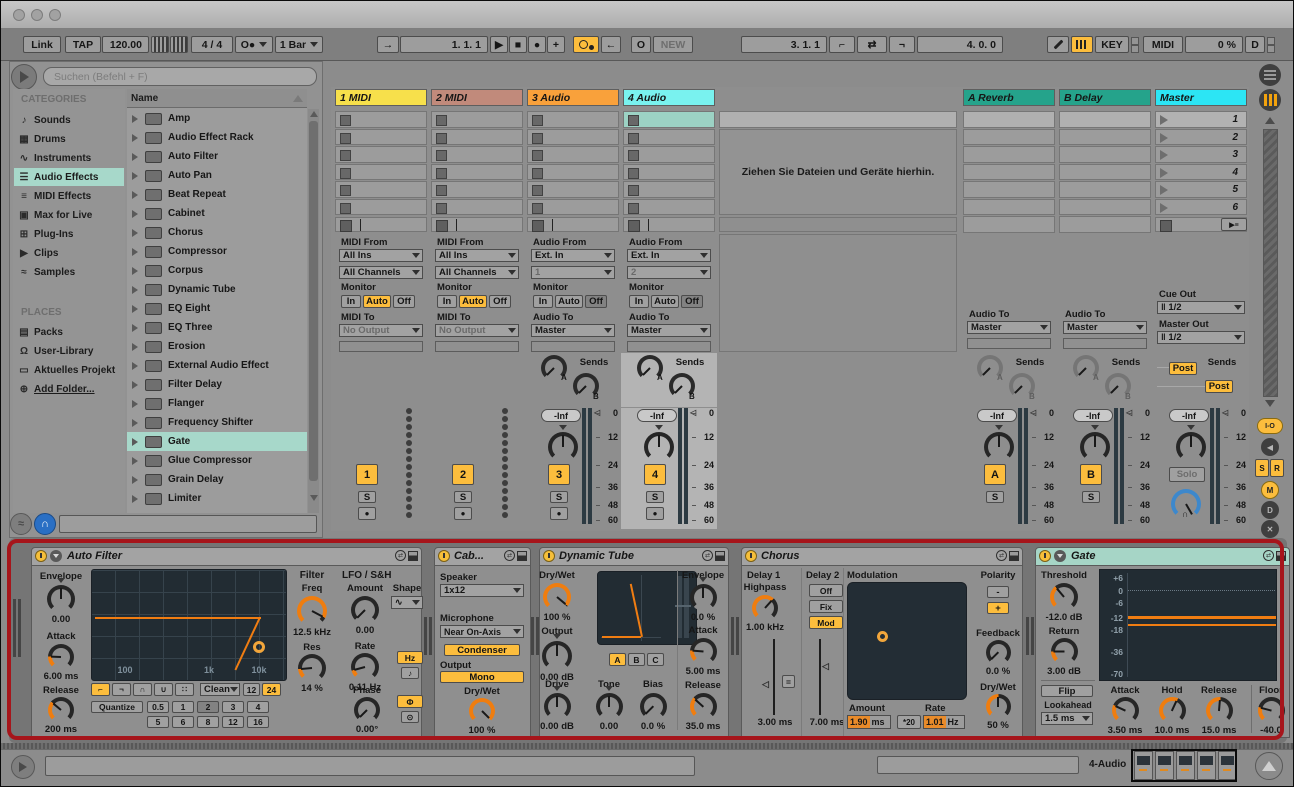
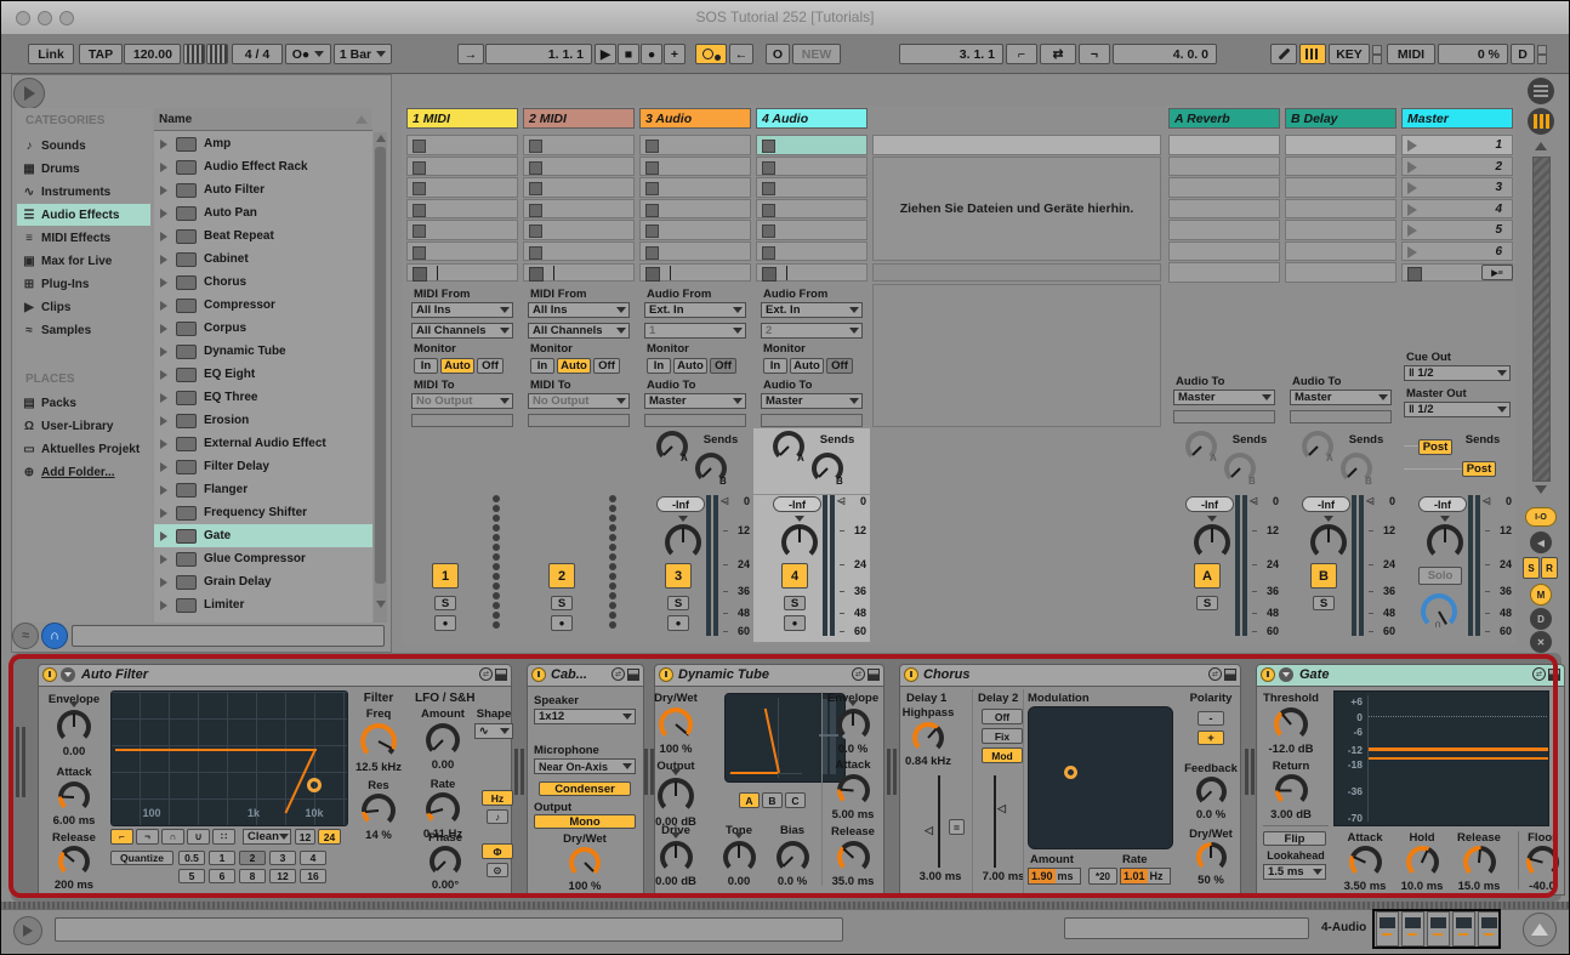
+ SOS Tutorial 252 [Tutorials]
  Link
  TAP
  120.00
  4 / 4
  O●
  1 Bar
  →
  1. 1. 1
  ▶
  ■
  ●
  +
  ←
  O
  NEW
  3. 1. 1
  ⌐
  ⇄
  ¬
  4. 0. 0
  KEY
  MIDI
  0 %
  D
- Suchen (Befehl + F)
  CATEGORIES
  ♪
  Sounds
  ▦
  Drums
  ∿
  Instruments
  ☰
  Audio Effects
  ≡
  MIDI Effects
  ▣
  Max for Live
  ⊞
  Plug-Ins
  ▶
  Clips
  ≈
  Samples
  PLACES
  ▤
  Packs
  Ω
  User-Library
  ▭
  Aktuelles Projekt
  ⊕
  Add Folder...
  Name
  Amp
  Audio Effect Rack
  Auto Filter
  Auto Pan
  Beat Repeat
  Cabinet
  Chorus
  Compressor
  Corpus
  Dynamic Tube
  EQ Eight
  EQ Three
  Erosion
  External Audio Effect
  Filter Delay
  Flanger
  Frequency Shifter
  Gate
  Glue Compressor
  Grain Delay
  Limiter
  ≈
  ∩
  1 MIDI
  MIDI From
  All Ins
  All Channels
  Monitor
  In
  Auto
  Off
  MIDI To
  No Output
  1
  S
  ●
  2 MIDI
  MIDI From
  All Ins
  All Channels
  Monitor
  In
  Auto
  Off
  MIDI To
  No Output
  2
  S
  ●
  3 Audio
  Audio From
  Ext. In
  1
  Monitor
  In
  Auto
  Off
  Audio To
  Master
  Sends
  A
  B
  -Inf
  0
  12
  24
  36
  48
  60
  3
  S
  ●
  4 Audio
  Audio From
  Ext. In
  2
  Monitor
  In
  Auto
  Off
  Audio To
  Master
  Sends
  A
  B
  -Inf
  0
  12
  24
  36
  48
  60
  4
  S
  ●
  Ziehen Sie Dateien und Geräte hierhin.
  A Reverb
  Audio To
  Master
  Sends
  A
  B
  -Inf
  0
  12
  24
  36
  48
  60
  A
  S
  B Delay
  Audio To
  Master
  Sends
  A
  B
  -Inf
  0
  12
  24
  36
  48
  60
  B
  S
  Master
  1
  2
  3
  4
  5
  6
  Cue Out
  ‖ 1/2
  Master Out
  ‖ 1/2
  Sends
  Post
  Post
  -Inf
  0
  12
  24
  36
  48
  60
  Solo
  ∩
  ◀
  S
  R
  M
  D
  ✕
  Auto Filter
  Envelope
  0.00
  Attack
  6.00 ms
  Release
  200 ms
  100
  1k
  10k
  ⌐
  ¬
  ∩
  ∪
  ∷
  Clean
  12
  24
  Quantize
  0.5
  1
  2
  3
  4
  5
  6
  8
  12
  16
  Filter
  Freq
  12.5 kHz
  Res
  14 %
  LFO / S&H
  Amount
  0.00
  Shape
  ∿
  Rate
  0.11 Hz
  Hz
  ♪
  Phase
  0.00°
  Φ
  ⊙
  Cab...
  Speaker
  1x12
  Microphone
  Near On-Axis
  Condenser
  Output
  Mono
  Dry/Wet
  100 %
  Dynamic Tube
  Dry/Wet
  100 %
  Output
  0.00 dB
  A
  B
  C
  Drive
  0.00 dB
  Tone
  0.00
  Bias
  0.0 %
  Envelope
  0.0 %
  Attack
  5.00 ms
  Release
  35.0 ms
  Chorus
  Delay 1
  Highpass
- 1.00 kHz
+ 0.84 kHz
  ◁
  3.00 ms
  =
  Delay 2
  Off
  Fix
  Mod
  ◁
  7.00 ms
  Modulation
  Amount
  1.90
  ms
  *20
  Rate
  1.01
  Hz
  Polarity
  -
  +
  Feedback
  0.0 %
  Dry/Wet
  50 %
  Gate
  Threshold
  -12.0 dB
  Return
  3.00 dB
  Flip
  Lookahead
  1.5 ms
  +6
  0
  -6
  -12
  -18
  -36
  -70
  Attack
  3.50 ms
  Hold
  10.0 ms
  Release
  15.0 ms
  Floor
  -40.0
  4-Audio
